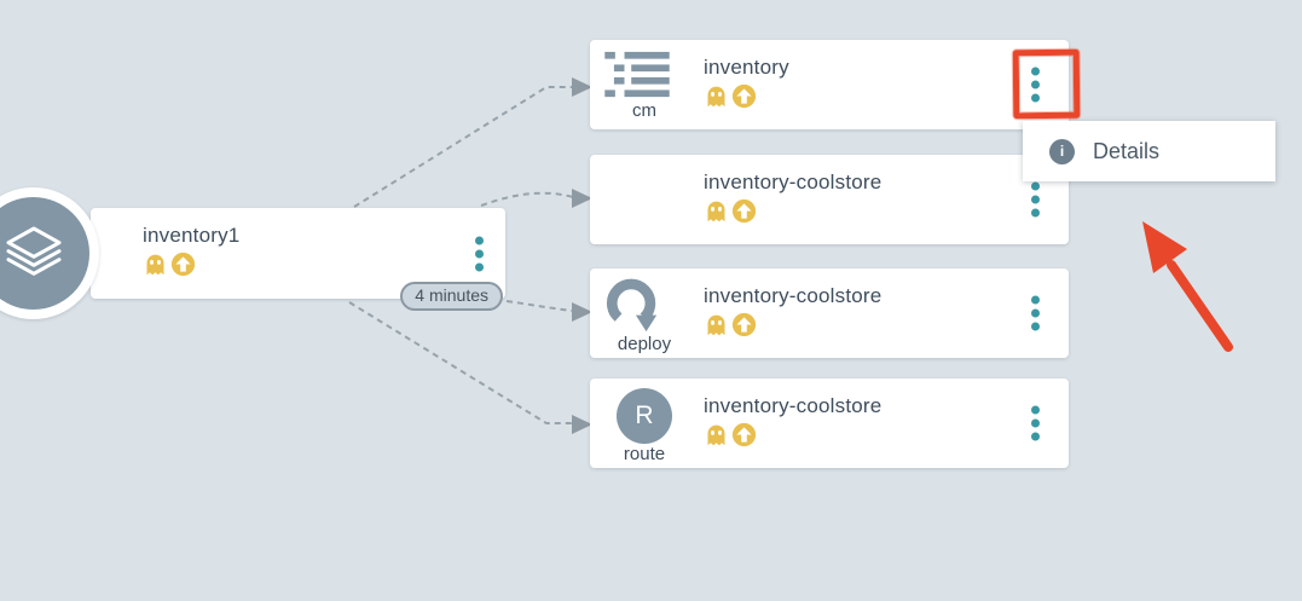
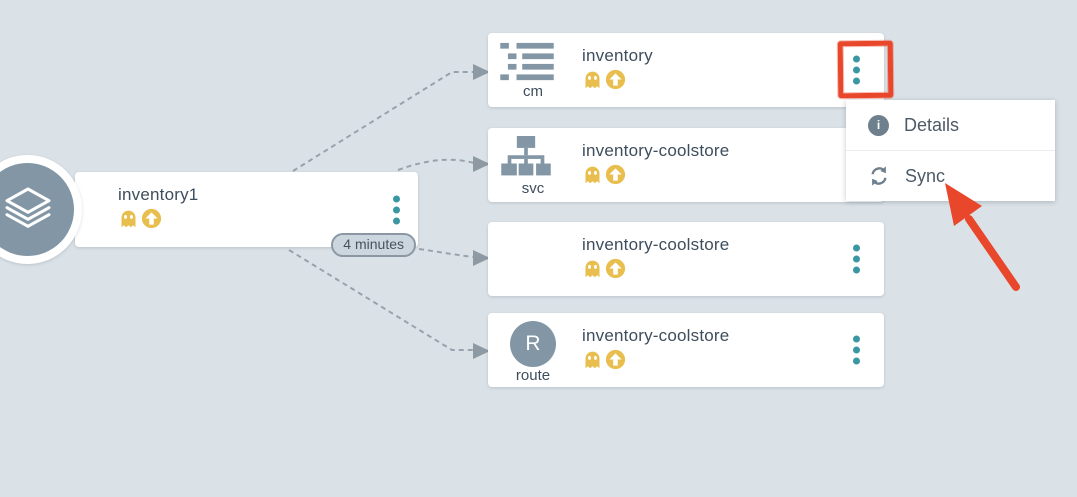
  inventory1
  4 minutes
  cm
  inventory
+ svc
  inventory-coolstore
- deploy
  inventory-coolstore
  R
  route
  inventory-coolstore
  i
  Details
+ Sync
